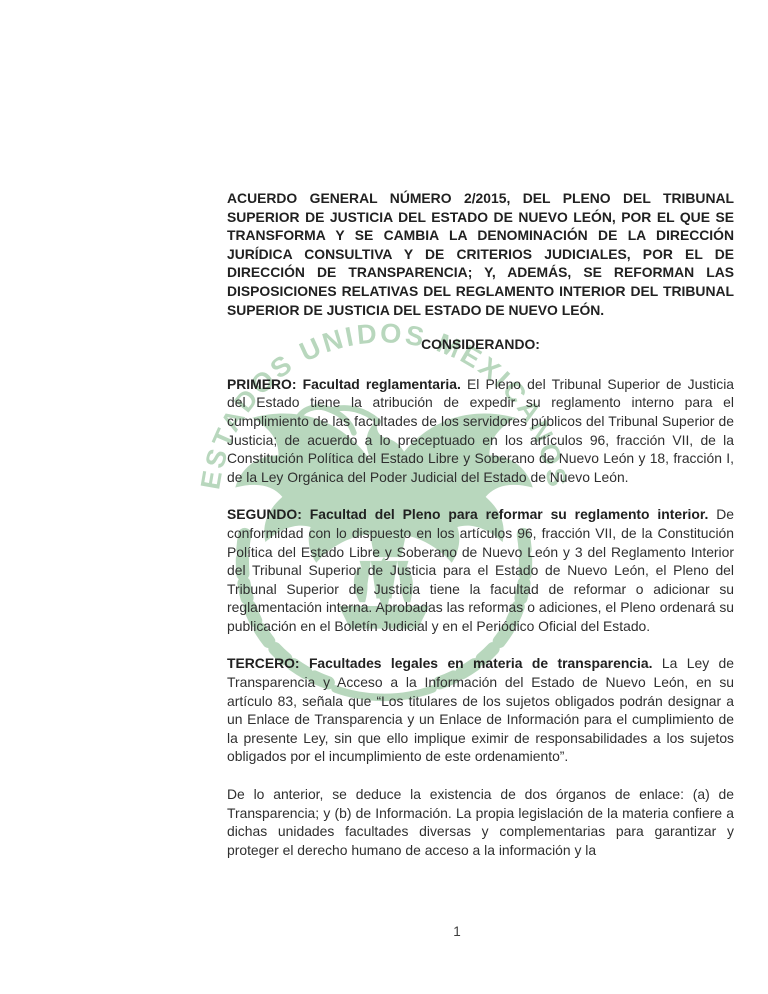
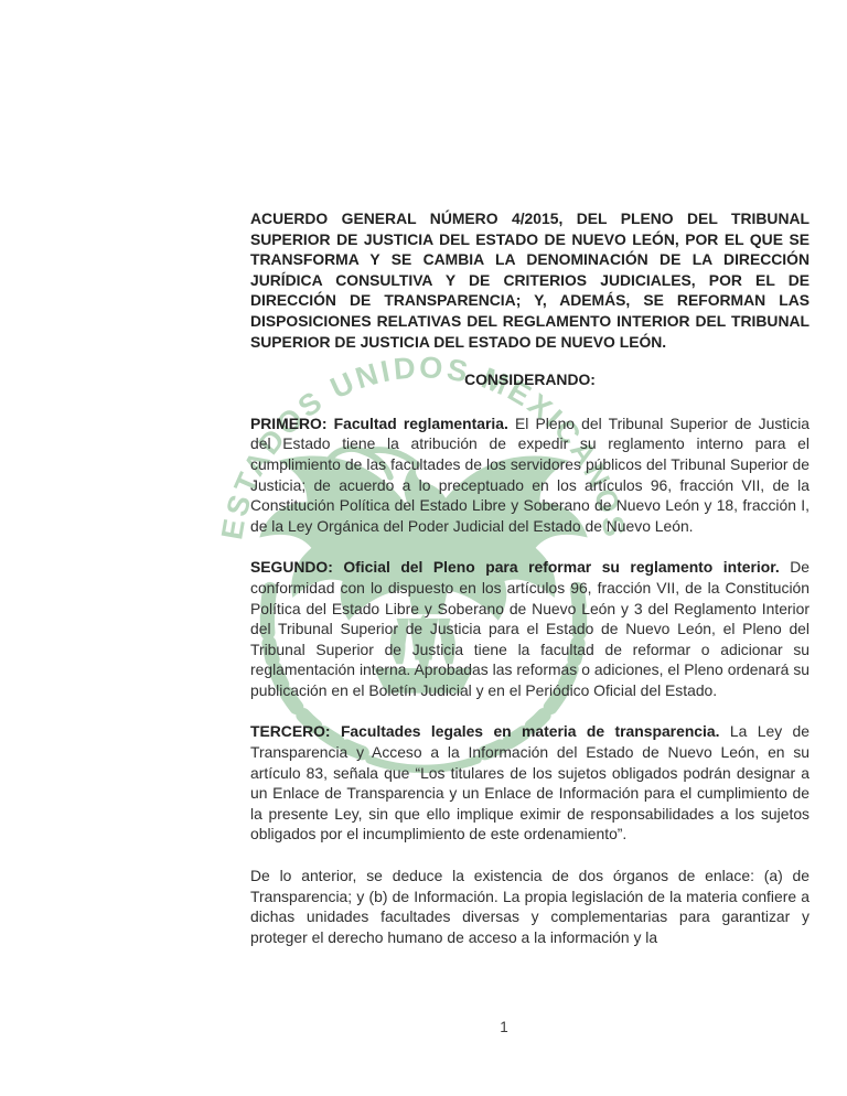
- ACUERDO GENERAL NÚMERO 2/2015, DEL PLENO DEL TRIBUNAL SUPERIOR DE JUSTICIA DEL ESTADO DE NUEVO LEÓN, POR EL QUE SE TRANSFORMA Y SE CAMBIA LA DENOMINACIÓN DE LA DIRECCIÓN JURÍDICA CONSULTIVA Y DE CRITERIOS JUDICIALES, POR EL DE DIRECCIÓN DE TRANSPARENCIA; Y, ADEMÁS, SE REFORMAN LAS DISPOSICIONES RELATIVAS DEL REGLAMENTO INTERIOR DEL TRIBUNAL SUPERIOR DE JUSTICIA DEL ESTADO DE NUEVO LEÓN.
+ ACUERDO GENERAL NÚMERO 4/2015, DEL PLENO DEL TRIBUNAL SUPERIOR DE JUSTICIA DEL ESTADO DE NUEVO LEÓN, POR EL QUE SE TRANSFORMA Y SE CAMBIA LA DENOMINACIÓN DE LA DIRECCIÓN JURÍDICA CONSULTIVA Y DE CRITERIOS JUDICIALES, POR EL DE DIRECCIÓN DE TRANSPARENCIA; Y, ADEMÁS, SE REFORMAN LAS DISPOSICIONES RELATIVAS DEL REGLAMENTO INTERIOR DEL TRIBUNAL SUPERIOR DE JUSTICIA DEL ESTADO DE NUEVO LEÓN.
  CONSIDERANDO:
  PRIMERO: Facultad reglamentaria. El Pleno del Tribunal Superior de Justicia del Estado tiene la atribución de expedir su reglamento interno para el cumplimiento de las facultades de los servidores públicos del Tribunal Superior de Justicia; de acuerdo a lo preceptuado en los artículos 96, fracción VII, de la Constitución Política del Estado Libre y Soberano de Nuevo León y 18, fracción I, de la Ley Orgánica del Poder Judicial del Estado de Nuevo León.
- SEGUNDO: Facultad del Pleno para reformar su reglamento interior. De conformidad con lo dispuesto en los artículos 96, fracción VII, de la Constitución Política del Estado Libre y Soberano de Nuevo León y 3 del Reglamento Interior del Tribunal Superior de Justicia para el Estado de Nuevo León, el Pleno del Tribunal Superior de Justicia tiene la facultad de reformar o adicionar su reglamentación interna. Aprobadas las reformas o adiciones, el Pleno ordenará su publicación en el Boletín Judicial y en el Periódico Oficial del Estado.
+ SEGUNDO: Oficial del Pleno para reformar su reglamento interior. De conformidad con lo dispuesto en los artículos 96, fracción VII, de la Constitución Política del Estado Libre y Soberano de Nuevo León y 3 del Reglamento Interior del Tribunal Superior de Justicia para el Estado de Nuevo León, el Pleno del Tribunal Superior de Justicia tiene la facultad de reformar o adicionar su reglamentación interna. Aprobadas las reformas o adiciones, el Pleno ordenará su publicación en el Boletín Judicial y en el Periódico Oficial del Estado.
  TERCERO: Facultades legales en materia de transparencia. La Ley de Transparencia y Acceso a la Información del Estado de Nuevo León, en su artículo 83, señala que “Los titulares de los sujetos obligados podrán designar a un Enlace de Transparencia y un Enlace de Información para el cumplimiento de la presente Ley, sin que ello implique eximir de responsabilidades a los sujetos obligados por el incumplimiento de este ordenamiento”.
  De lo anterior, se deduce la existencia de dos órganos de enlace: (a) de Transparencia; y (b) de Información. La propia legislación de la materia confiere a dichas unidades facultades diversas y complementarias para garantizar y proteger el derecho humano de acceso a la información y la
  1
